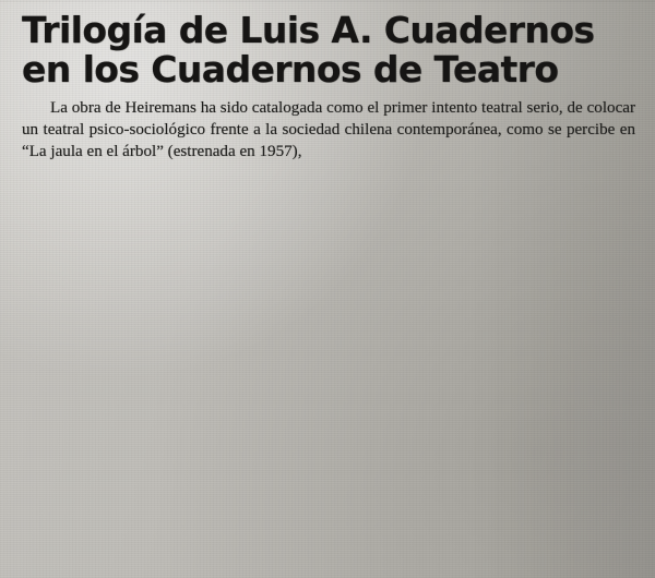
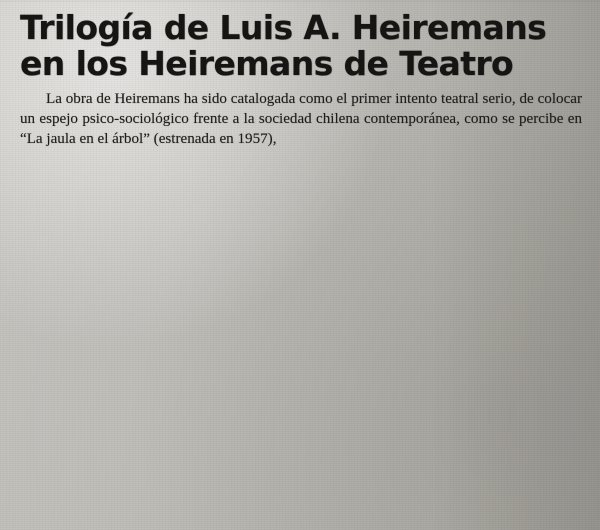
- Trilogía de Luis A. Cuadernos
+ Trilogía de Luis A. Heiremans
- en los Cuadernos de Teatro
+ en los Heiremans de Teatro
- La obra de Heiremans ha sido catalogada como el primer intento teatral serio, de colocar un teatral psico-sociológico frente a la sociedad chilena contemporánea, como se percibe en “La jaula en el árbol” (estrenada en 1957),
+ La obra de Heiremans ha sido catalogada como el primer intento teatral serio, de colocar un espejo psico-sociológico frente a la sociedad chilena contemporánea, como se percibe en “La jaula en el árbol” (estrenada en 1957),
